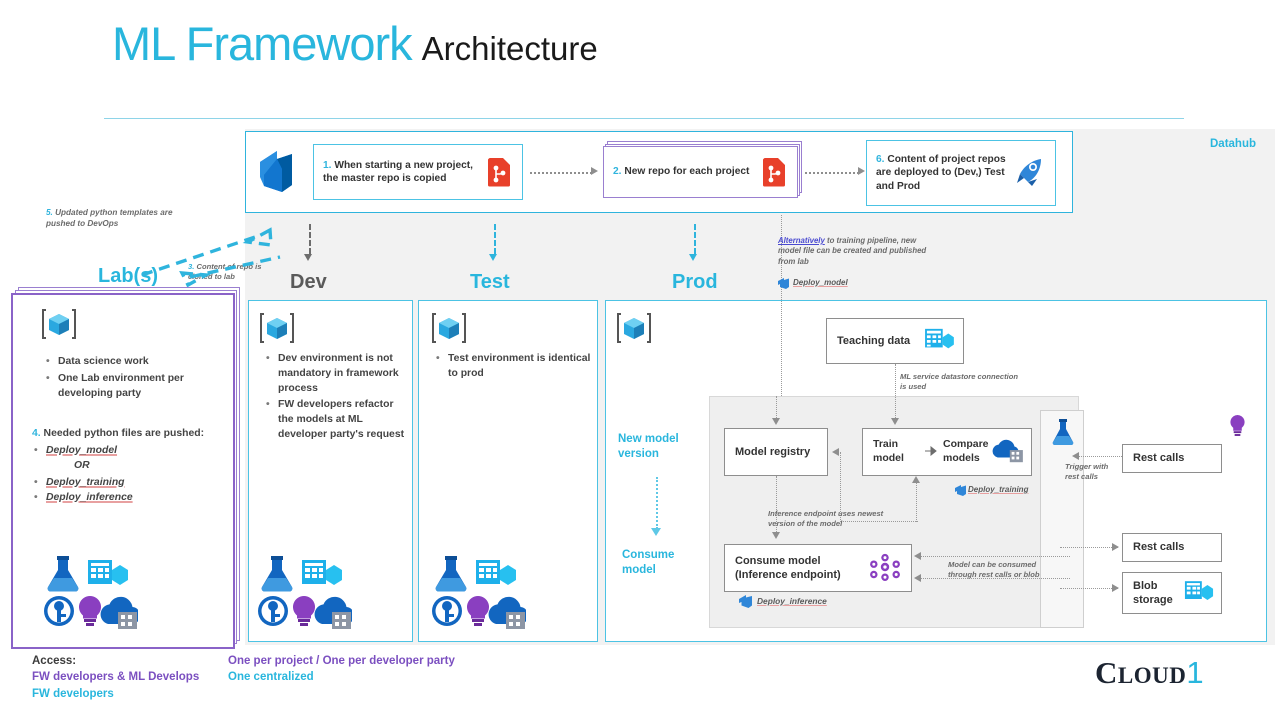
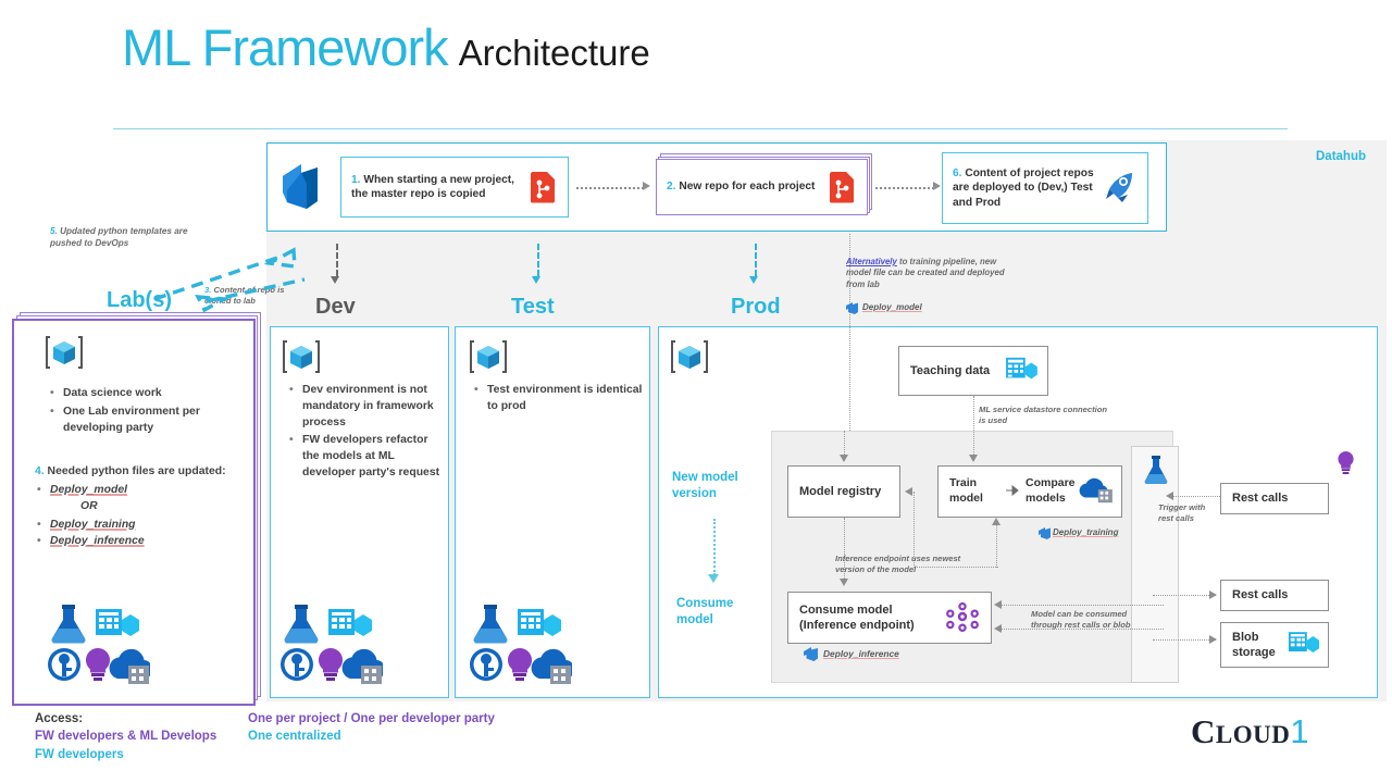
  ML Framework Architecture
  Datahub
  1. When starting a new project, the master repo is copied
  2. New repo for each project
  6. Content of project repos are deployed to (Dev,) Test and Prod
  5. Updated python templates are pushed to DevOps
  3. Content repo is d to lab
  Lab(s)
  Dev
  Test
  Prod
  Data science work
  One Lab environment per developing party
- 4. Needed python files are pushed:
+ 4. Needed python files are updated:
  Deploy_model
  OR
  Deploy_training
  Deploy_inference
  Dev environment is not mandatory in framework process
  FW developers refactor the models at ML developer party's request
  Test environment is identical to prod
- Alternatively to training pipeline, new model file can be created and published from lab
+ Alternatively to training pipeline, new model file can be created and deployed from lab
  Deploy_model
  New model version
  Consume model
  Teaching data
  ML service datastore connection is used
  Model registry
  Train model
  Compare models
  Deploy_training
  Inference endpoint uses newest version of the model
  Consume model (Inference endpoint)
  Deploy_inference
  Trigger with rest calls
  Rest calls
  Rest calls
  Blob storage
  Model can be consumed through rest calls or blob
  Access:
  FW developers & ML Develops
  FW developers
  One per project / One per developer party
  One centralized
  CLOUD1
